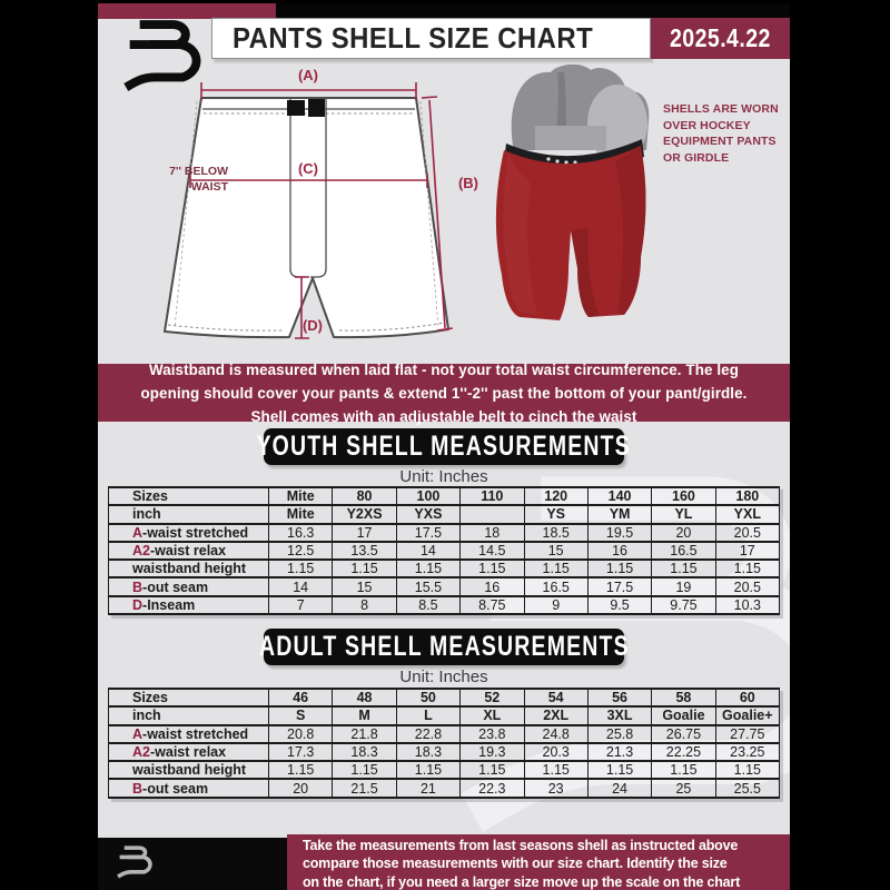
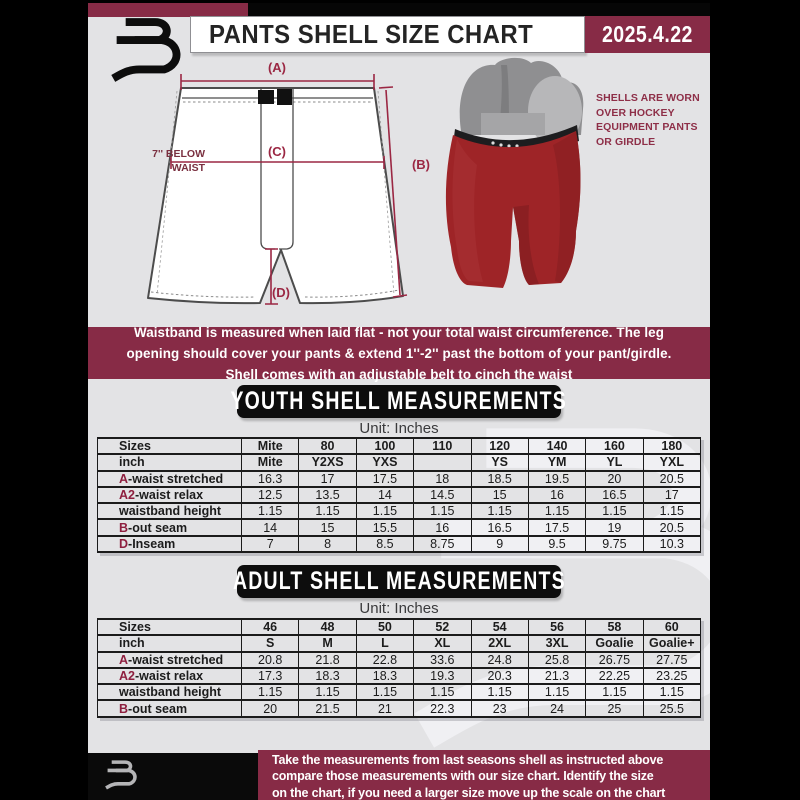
  PANTS SHELL SIZE CHART
  2025.4.22
  (A)
  (C)
  (B)
  (D)
  7'' BELOW
  WAIST
  SHELLS ARE WORN
  OVER HOCKEY
  EQUIPMENT PANTS
  OR GIRDLE
  Waistband is measured when laid flat - not your total waist circumference. The leg
  opening should cover your pants & extend 1''-2'' past the bottom of your pant/girdle.
  Shell comes with an adjustable belt to cinch the waist
  YOUTH SHELL MEASUREMENTS
  Unit: Inches
  Sizes	Mite	80	100	110	120	140	160	180
  inch	Mite	Y2XS	YXS		YS	YM	YL	YXL
  A-waist stretched	16.3	17	17.5	18	18.5	19.5	20	20.5
  A2-waist relax	12.5	13.5	14	14.5	15	16	16.5	17
  waistband height	1.15	1.15	1.15	1.15	1.15	1.15	1.15	1.15
  B-out seam	14	15	15.5	16	16.5	17.5	19	20.5
  D-Inseam	7	8	8.5	8.75	9	9.5	9.75	10.3
  ADULT SHELL MEASUREMENTS
  Unit: Inches
  Sizes	46	48	50	52	54	56	58	60
  inch	S	M	L	XL	2XL	3XL	Goalie	Goalie+
- A-waist stretched	20.8	21.8	22.8	23.8	24.8	25.8	26.75	27.75
+ A-waist stretched	20.8	21.8	22.8	33.6	24.8	25.8	26.75	27.75
  A2-waist relax	17.3	18.3	18.3	19.3	20.3	21.3	22.25	23.25
  waistband height	1.15	1.15	1.15	1.15	1.15	1.15	1.15	1.15
  B-out seam	20	21.5	21	22.3	23	24	25	25.5
  Take the measurements from last seasons shell as instructed above
  compare those measurements with our size chart. Identify the size
  on the chart, if you need a larger size move up the scale on the chart
